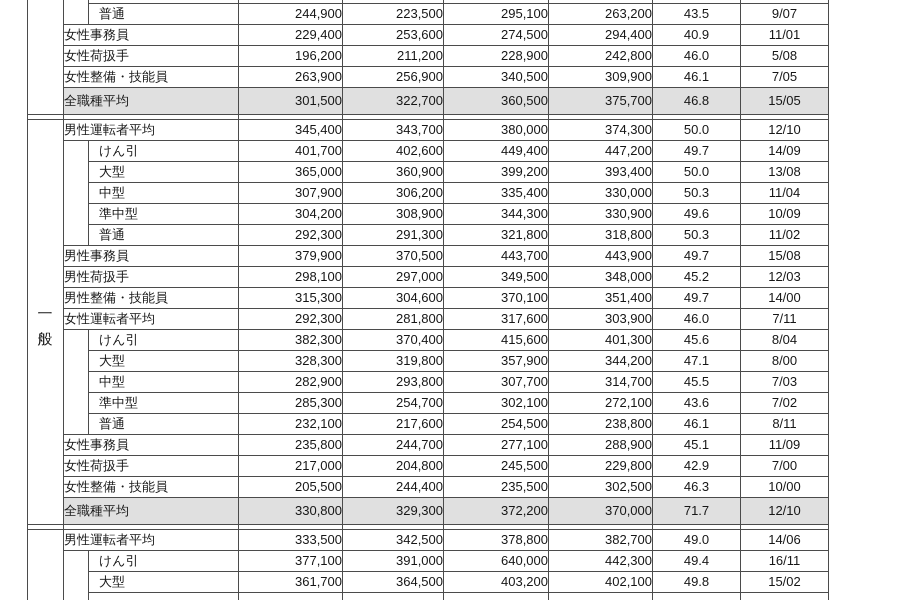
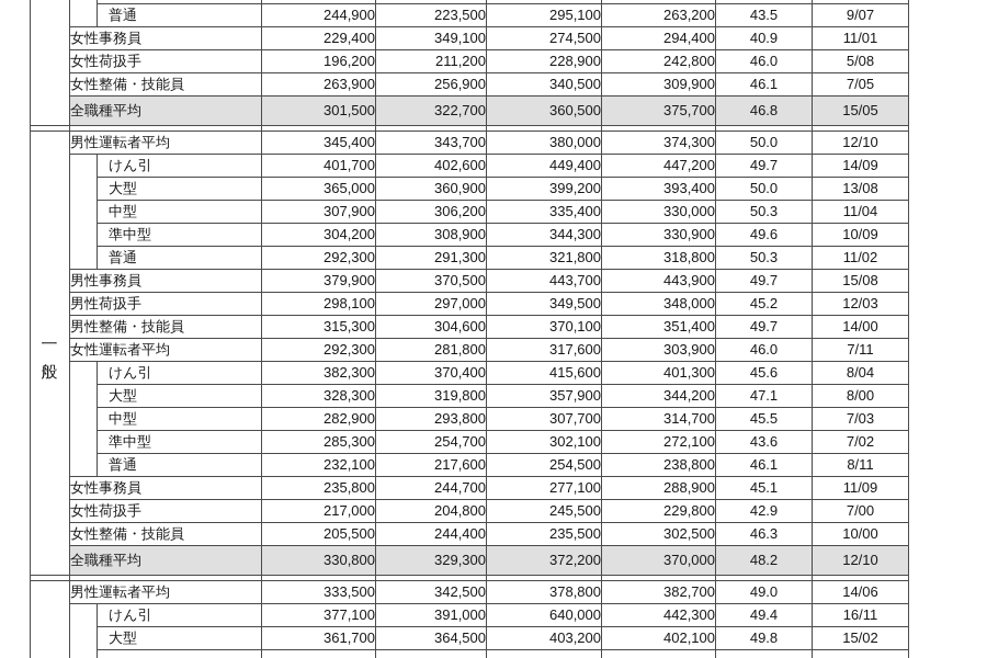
  普通	244,900	223,500	295,100	263,200	43.5	9/07
- 女性事務員	229,400	253,600	274,500	294,400	40.9	11/01
+ 女性事務員	229,400	349,100	274,500	294,400	40.9	11/01
  女性荷扱手	196,200	211,200	228,900	242,800	46.0	5/08
  女性整備・技能員	263,900	256,900	340,500	309,900	46.1	7/05
  全職種平均	301,500	322,700	360,500	375,700	46.8	15/05
  	けん引	401,700	402,600	449,400	447,200	49.7	14/09
  大型	365,000	360,900	399,200	393,400	50.0	13/08
  中型	307,900	306,200	335,400	330,000	50.3	11/04
  準中型	304,200	308,900	344,300	330,900	49.6	10/09
  普通	292,300	291,300	321,800	318,800	50.3	11/02
  男性事務員	379,900	370,500	443,700	443,900	49.7	15/08
  男性荷扱手	298,100	297,000	349,500	348,000	45.2	12/03
  男性整備・技能員	315,300	304,600	370,100	351,400	49.7	14/00
  女性運転者平均	292,300	281,800	317,600	303,900	46.0	7/11
  	けん引	382,300	370,400	415,600	401,300	45.6	8/04
  大型	328,300	319,800	357,900	344,200	47.1	8/00
  中型	282,900	293,800	307,700	314,700	45.5	7/03
  準中型	285,300	254,700	302,100	272,100	43.6	7/02
  普通	232,100	217,600	254,500	238,800	46.1	8/11
  女性事務員	235,800	244,700	277,100	288,900	45.1	11/09
  女性荷扱手	217,000	204,800	245,500	229,800	42.9	7/00
  女性整備・技能員	205,500	244,400	235,500	302,500	46.3	10/00
- 全職種平均	330,800	329,300	372,200	370,000	71.7	12/10
+ 全職種平均	330,800	329,300	372,200	370,000	48.2	12/10
  	男性運転者平均	333,500	342,500	378,800	382,700	49.0	14/06
  	けん引	377,100	391,000	640,000	442,300	49.4	16/11
  大型	361,700	364,500	403,200	402,100	49.8	15/02
